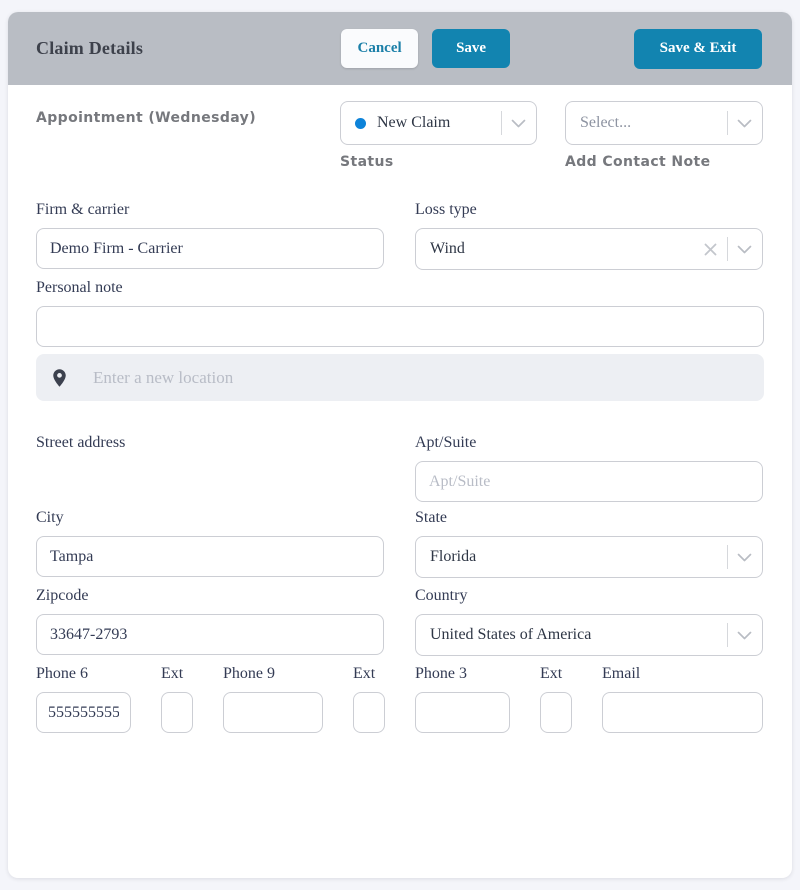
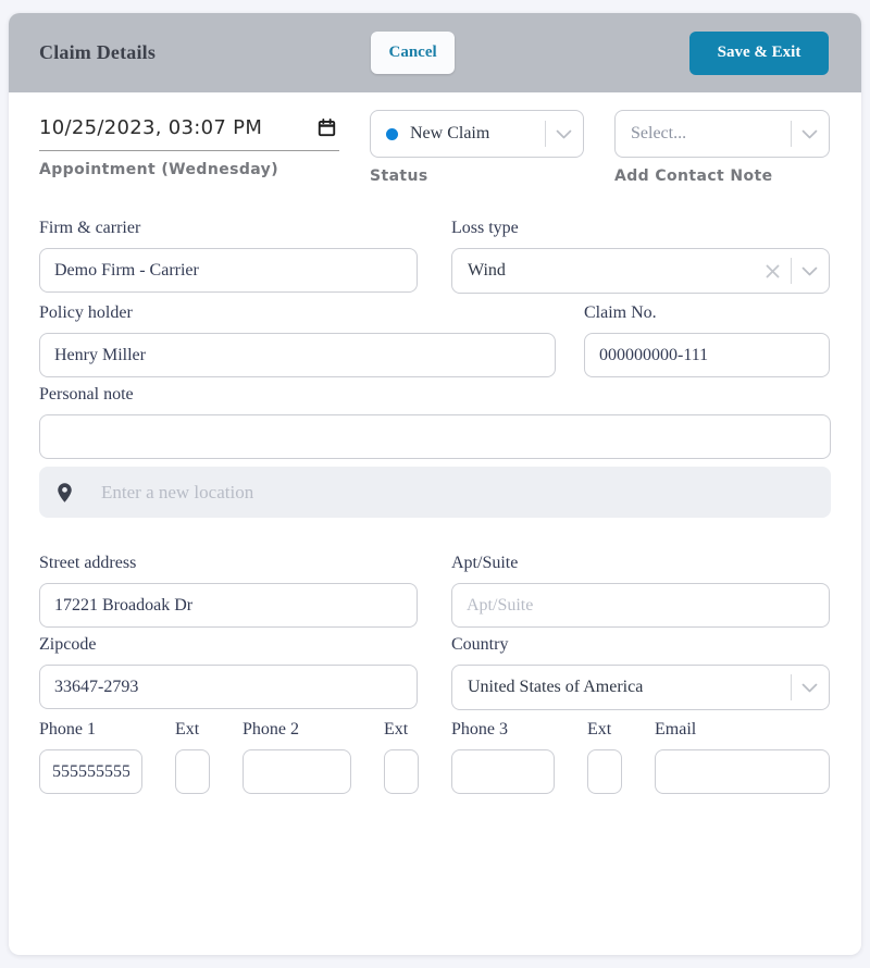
  Claim Details
  Cancel
- Save
  Save & Exit
+ 10/25/2023, 03:07 PM
  Appointment (Wednesday)
  New Claim
  Status
  Select...
  Add Contact Note
  Firm & carrier
  Demo Firm - Carrier
  Loss type
  Wind
+ Policy holder
+ Henry Miller
+ Claim No.
+ 000000000-111
  Personal note
  Enter a new location
  Street address
+ 17221 Broadoak Dr
  Apt/Suite
  Apt/Suite
- City
- Tampa
- State
- Florida
  Zipcode
  33647-2793
  Country
  United States of America
- Phone 6
+ Phone 1
  555555555
  Ext
- Phone 9
+ Phone 2
  Ext
  Phone 3
  Ext
  Email
